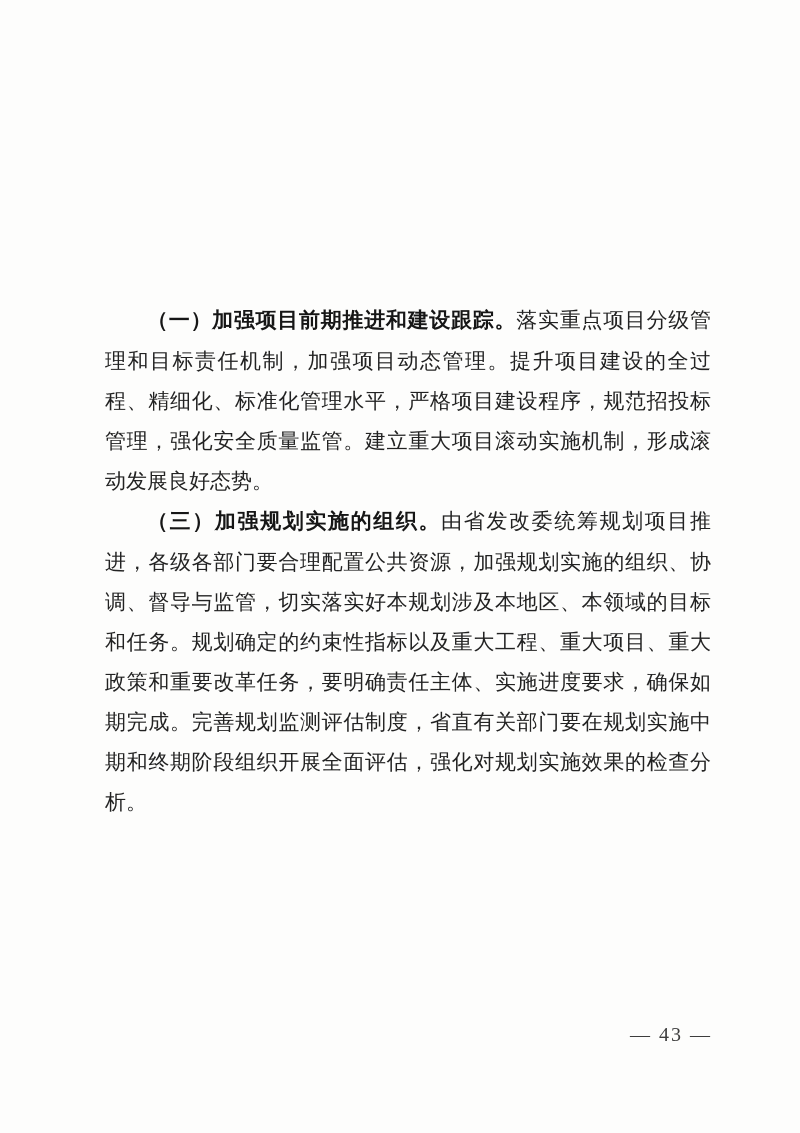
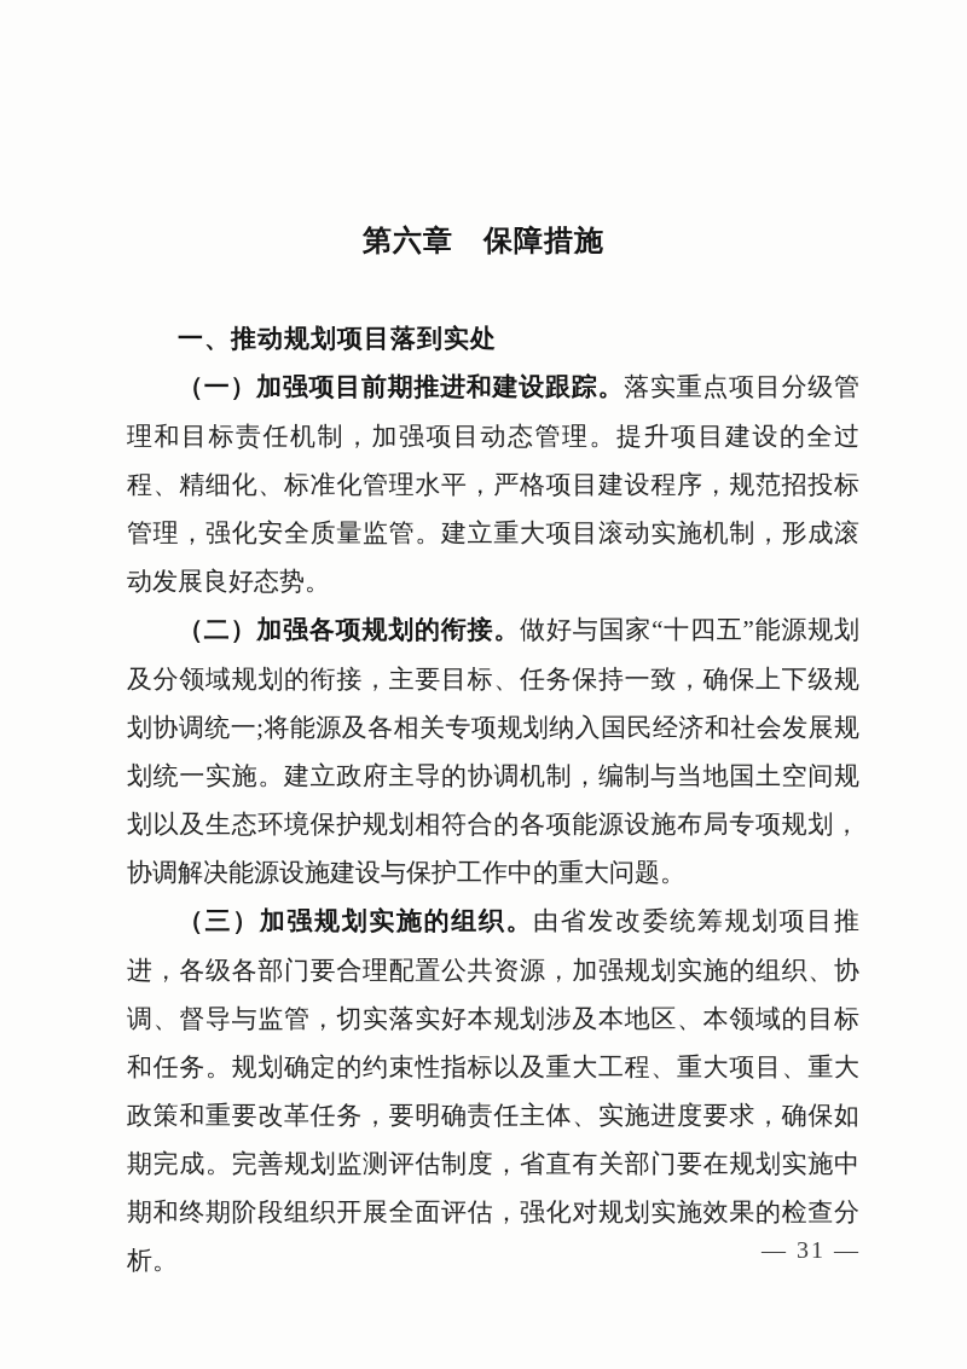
+ 第六章 保障措施
+ 一、推动规划项目落到实处
  （一）加强项目前期推进和建设跟踪。落实重点项目分级管理和目标责任机制，加强项目动态管理。提升项目建设的全过程、精细化、标准化管理水平，严格项目建设程序，规范招投标管理，强化安全质量监管。建立重大项目滚动实施机制，形成滚动发展良好态势。
+ （二）加强各项规划的衔接。做好与国家“十四五”能源规划及分领域规划的衔接，主要目标、任务保持一致，确保上下级规划协调统一;将能源及各相关专项规划纳入国民经济和社会发展规划统一实施。建立政府主导的协调机制，编制与当地国土空间规划以及生态环境保护规划相符合的各项能源设施布局专项规划，协调解决能源设施建设与保护工作中的重大问题。
  （三）加强规划实施的组织。由省发改委统筹规划项目推进，各级各部门要合理配置公共资源，加强规划实施的组织、协调、督导与监管，切实落实好本规划涉及本地区、本领域的目标和任务。规划确定的约束性指标以及重大工程、重大项目、重大政策和重要改革任务，要明确责任主体、实施进度要求，确保如期完成。完善规划监测评估制度，省直有关部门要在规划实施中期和终期阶段组织开展全面评估，强化对规划实施效果的检查分析。
- — 43 —
+ — 31 —
